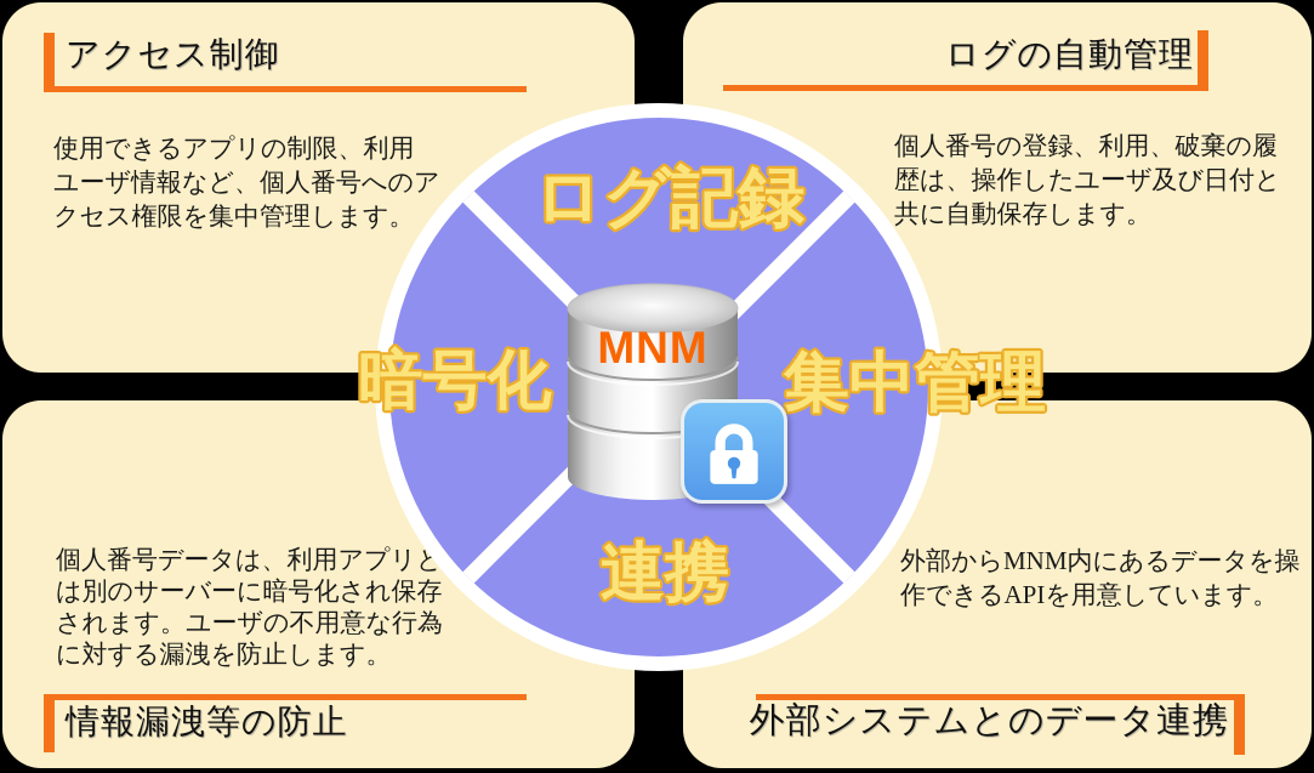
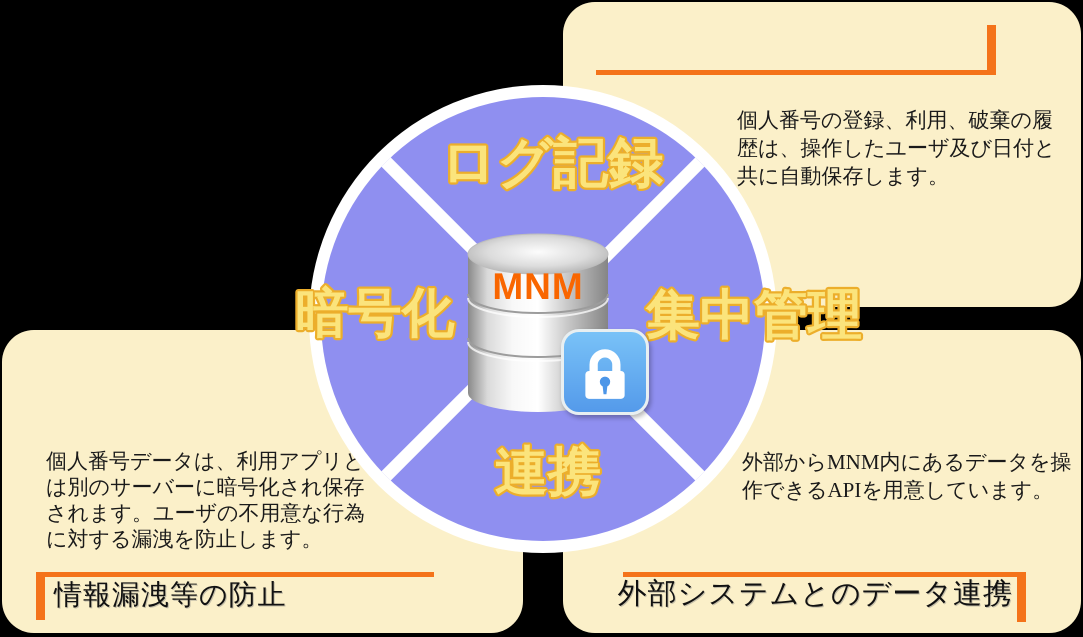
- アクセス制御
- 使用できるアプリの制限、利用
- ユーザ情報など、個人番号へのア
- クセス権限を集中管理します。
- ログの自動管理
  人番号の登録、利用、破棄の履
  歴は、操作したユーザ及び日付と
  共に自動保存します。
  情報漏洩等の防止
  個人番号データは、利用アプリと
  は別のサーバーに暗号化され保存
  されます。ユーザの不用意な行
  に対する漏洩を防止します。
  外部システムとのデータ連携
  外部からMNM内にあるデータを操
  作できるAPIを用意しています。
  ログ記録
  暗号化
  集中管理
  連携
  MNM
